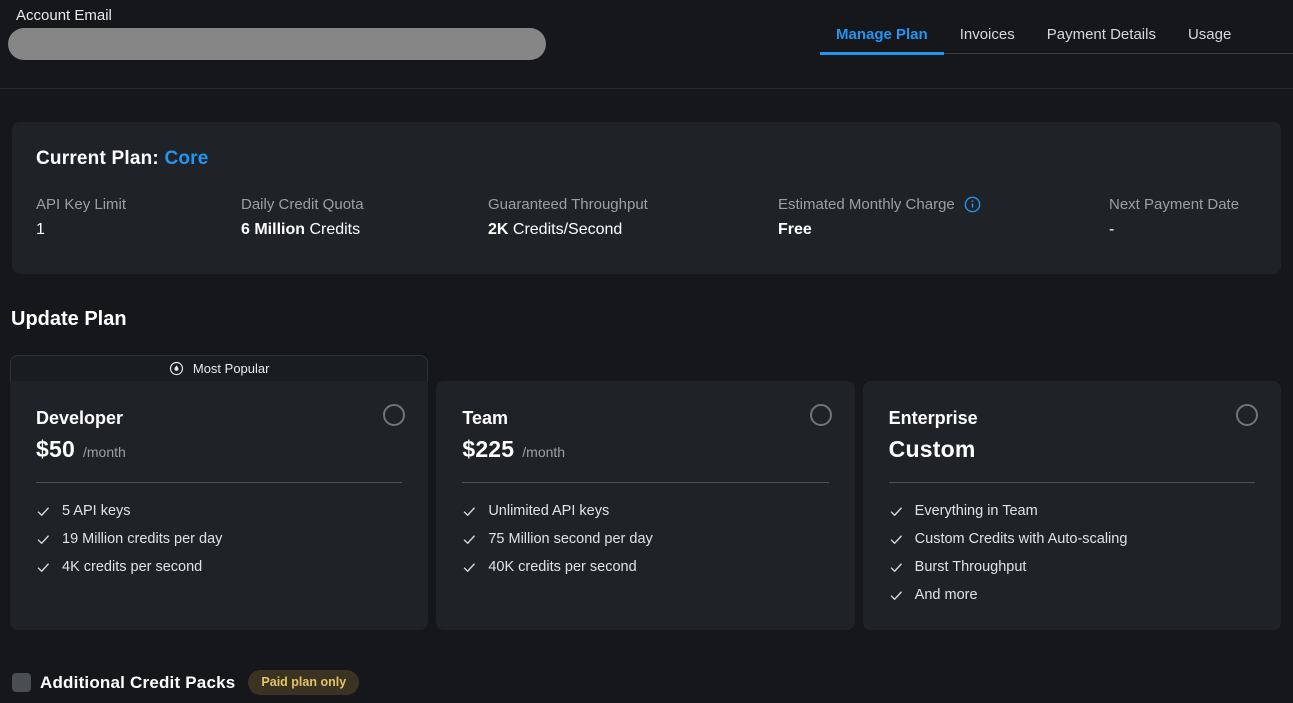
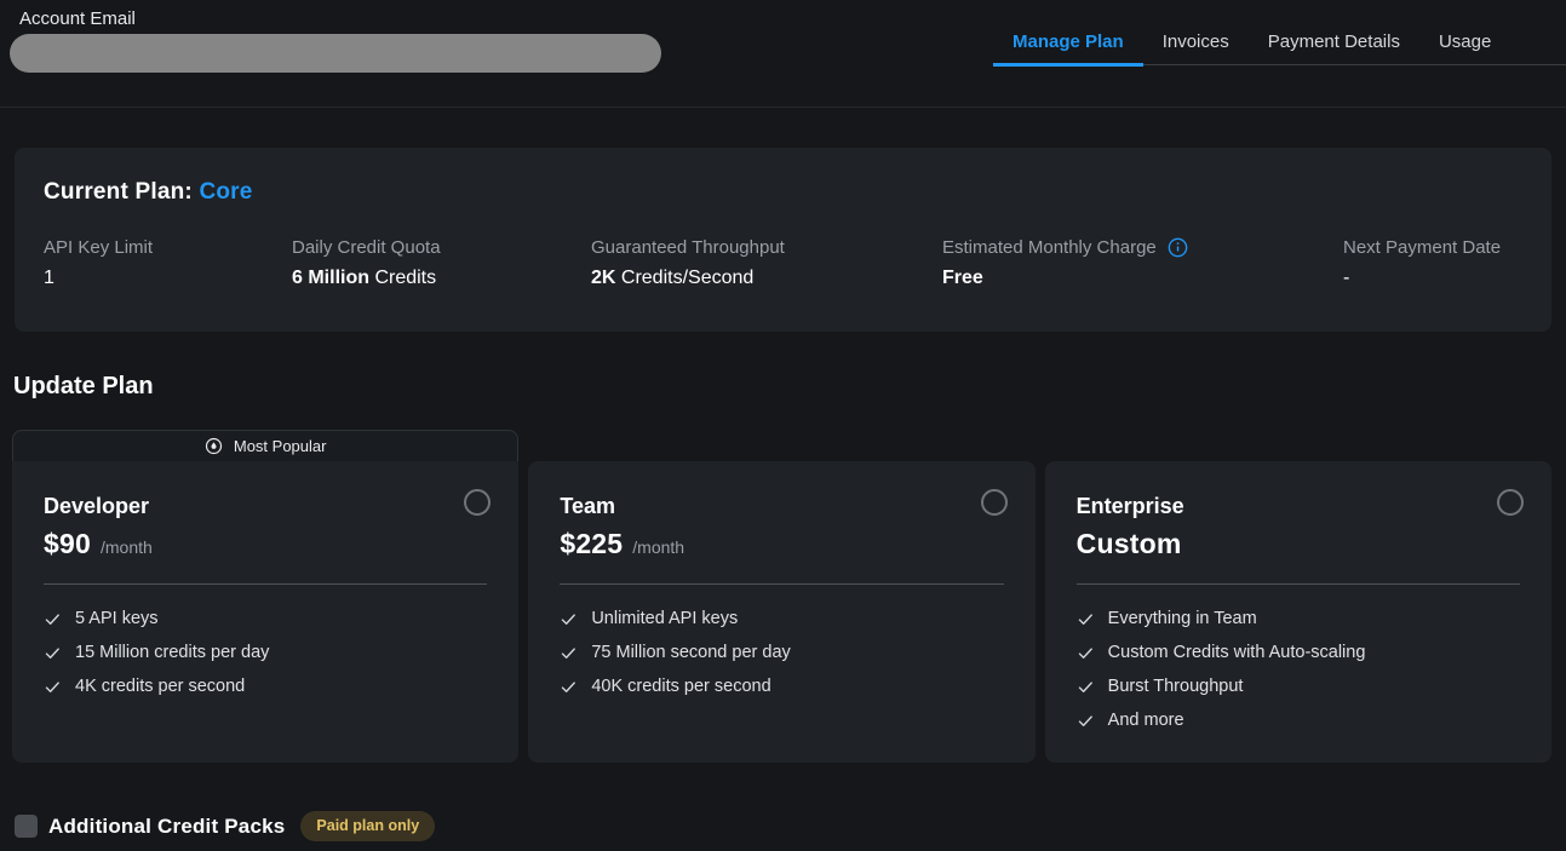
  Account Email
  Manage Plan
  Invoices
  Payment Details
  Usage
  Current Plan: Core
  API Key Limit
  1
  Daily Credit Quota
  6 Million Credits
  Guaranteed Throughput
  2K Credits/Second
  Estimated Monthly Charge
  Free
  Next Payment Date
  -
  Update Plan
  Most Popular
  Developer
- $50
+ $90
  /month
  5 API keys
- 19 Million credits per day
+ 15 Million credits per day
  4K credits per second
  Team
  $225
  /month
  Unlimited API keys
  75 Million second per day
  40K credits per second
  Enterprise
  Custom
  Everything in Team
  Custom Credits with Auto-scaling
  Burst Throughput
  And more
  Additional Credit Packs
  Paid plan only
